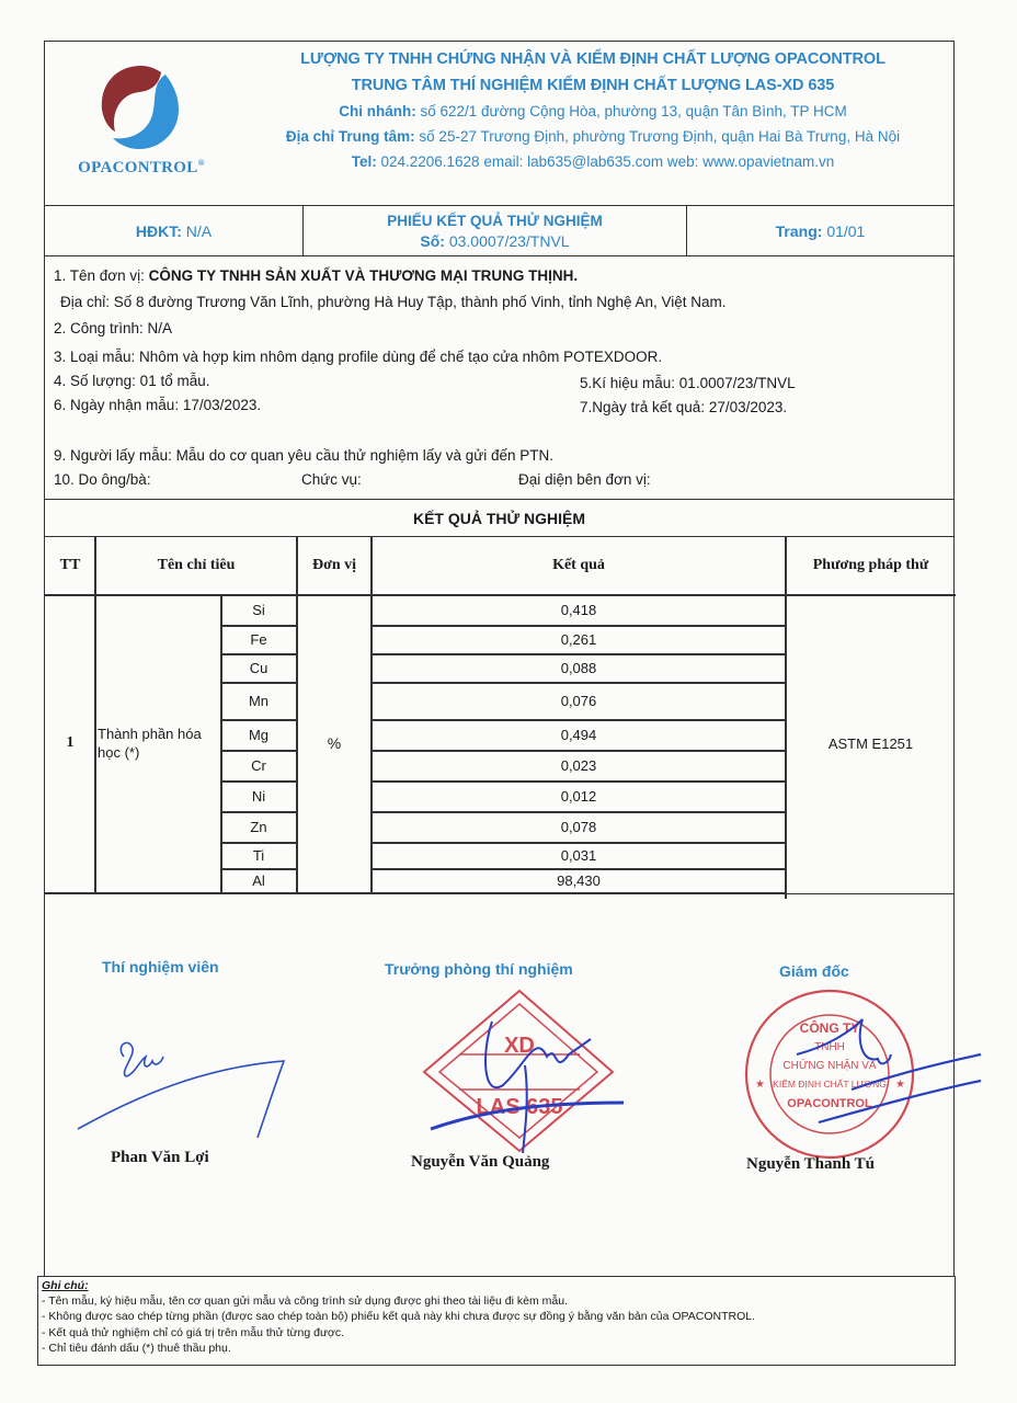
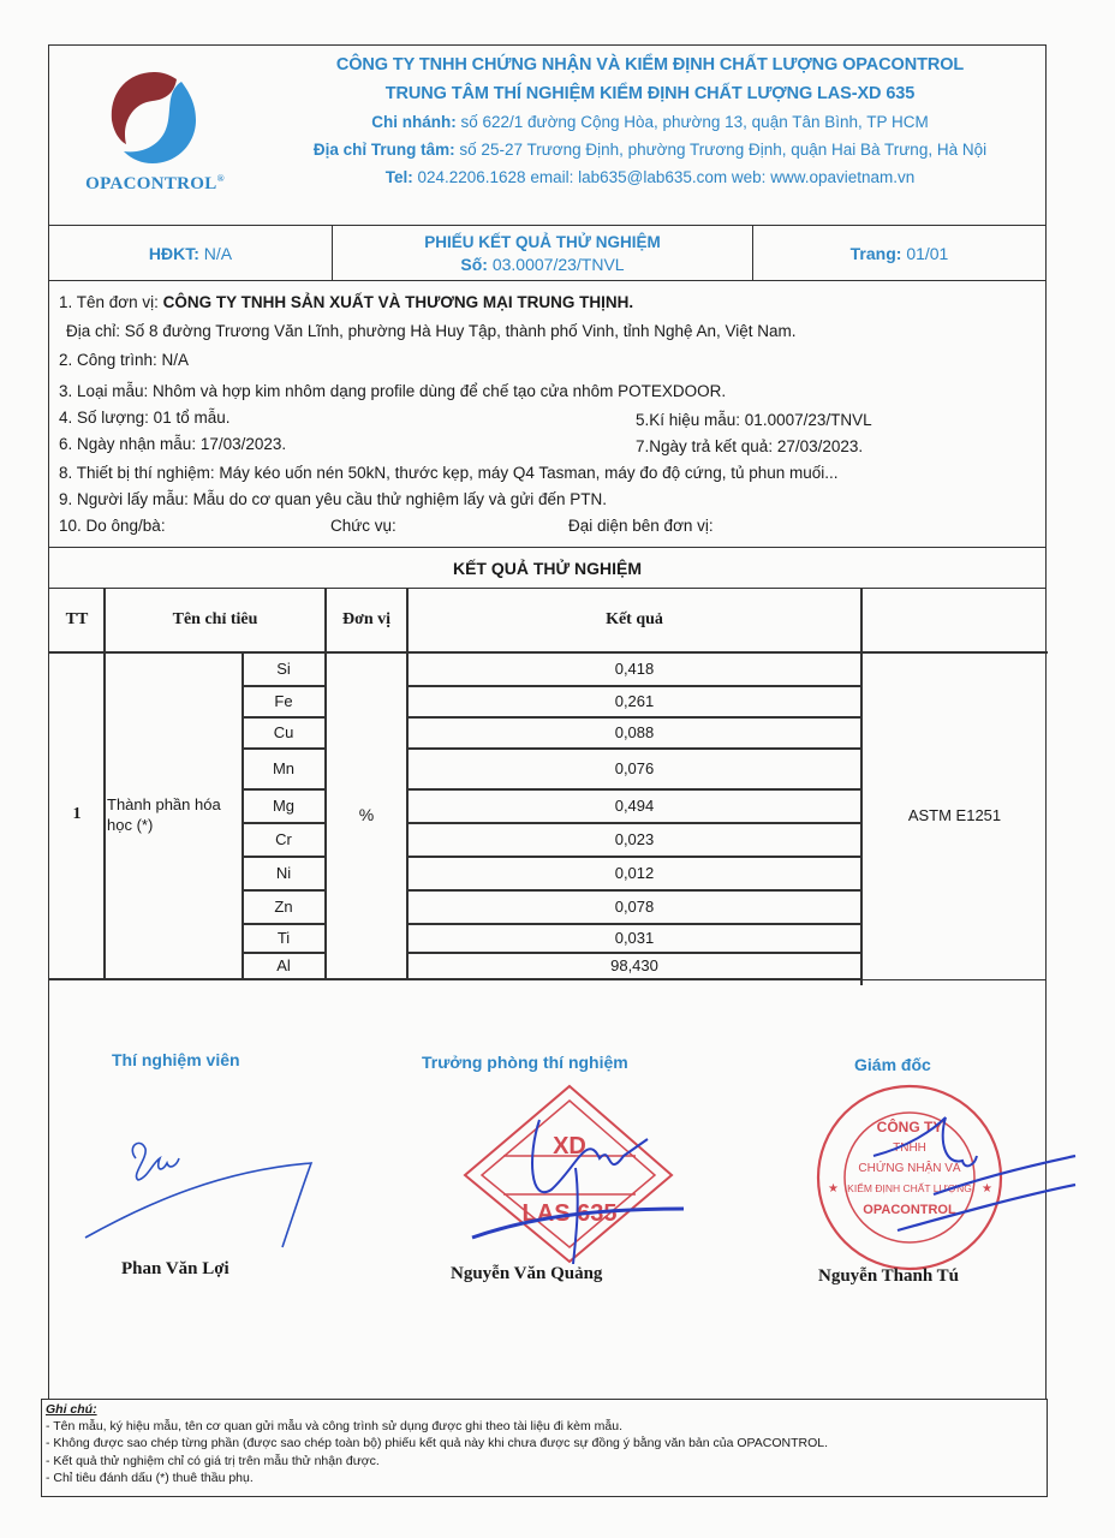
  OPACONTROL®
- LƯỢNG TY TNHH CHỨNG NHẬN VÀ KIỂM ĐỊNH CHẤT LƯỢNG OPACONTROL
+ CÔNG TY TNHH CHỨNG NHẬN VÀ KIỂM ĐỊNH CHẤT LƯỢNG OPACONTROL
  TRUNG TÂM THÍ NGHIỆM KIỂM ĐỊNH CHẤT LƯỢNG LAS-XD 635
  Chi nhánh: số 622/1 đường Cộng Hòa, phường 13, quận Tân Bình, TP HCM
  Địa chỉ Trung tâm: số 25-27 Trương Định, phường Trương Định, quận Hai Bà Trưng, Hà Nội
  Tel: 024.2206.1628 email: lab635@lab635.com web: www.opavietnam.vn
  HĐKT:
  N/A
  PHIẾU KẾT QUẢ THỬ NGHIỆM
  Số: 03.0007/23/TNVL
  Trang:
  01/01
  1. Tên đơn vị: CÔNG TY TNHH SẢN XUẤT VÀ THƯƠNG MẠI TRUNG THỊNH.
  Địa chỉ: Số 8 đường Trương Văn Lĩnh, phường Hà Huy Tập, thành phố Vinh, tỉnh Nghệ An, Việt Nam.
  2. Công trình: N/A
  3. Loại mẫu: Nhôm và hợp kim nhôm dạng profile dùng để chế tạo cửa nhôm POTEXDOOR.
  4. Số lượng: 01 tổ mẫu.
  5.Kí hiệu mẫu: 01.0007/23/TNVL
  6. Ngày nhận mẫu: 17/03/2023.
  7.Ngày trả kết quả: 27/03/2023.
+ 8. Thiết bị thí nghiệm: Máy kéo uốn nén 50kN, thước kẹp, máy Q4 Tasman, máy đo độ cứng, tủ phun muối...
  9. Người lấy mẫu: Mẫu do cơ quan yêu cầu thử nghiệm lấy và gửi đến PTN.
  10. Do ông/bà:
  Chức vụ:
  Đại diện bên đơn vị:
  KẾT QUẢ THỬ NGHIỆM
  TT
  Tên chỉ tiêu
  Đơn vị
  Kết quả
- Phương pháp thử
  1
  Thành phần hóa học (*)
  %
  ASTM E1251
  Si
  0,418
  Fe
  0,261
  Cu
  0,088
  Mn
  0,076
  Mg
  0,494
  Cr
  0,023
  Ni
  0,012
  Zn
  0,078
  Ti
  0,031
  Al
  98,430
  Thí nghiệm viên
  Trưởng phòng thí nghiệm
  Giám đốc
  XD
  CÔNG TY
  NHH
  CHỨNG NHẬN VÀ
  KIỂM ĐỊNH CHẤT LƯNG
  OPACONTROL
  ★
  ★
  Phan Văn Lợi
  Nguyễn Văn Quảng
  Nguyễn Thanh Tú
  Ghi chú:
  - Tên mẫu, ký hiệu mẫu, tên cơ quan gửi mẫu và công trình sử dụng được ghi theo tài liệu đi kèm mẫu.
  - Không được sao chép từng phần (được sao chép toàn bộ) phiếu kết quả này khi chưa được sự đồng ý bằng văn bản của OPACONTROL.
- - Kết quả thử nghiệm chỉ có giá trị trên mẫu thử từng được.
+ - Kết quả thử nghiệm chỉ có giá trị trên mẫu thử nhận được.
  - Chỉ tiêu đánh dấu (*) thuê thầu phụ.
